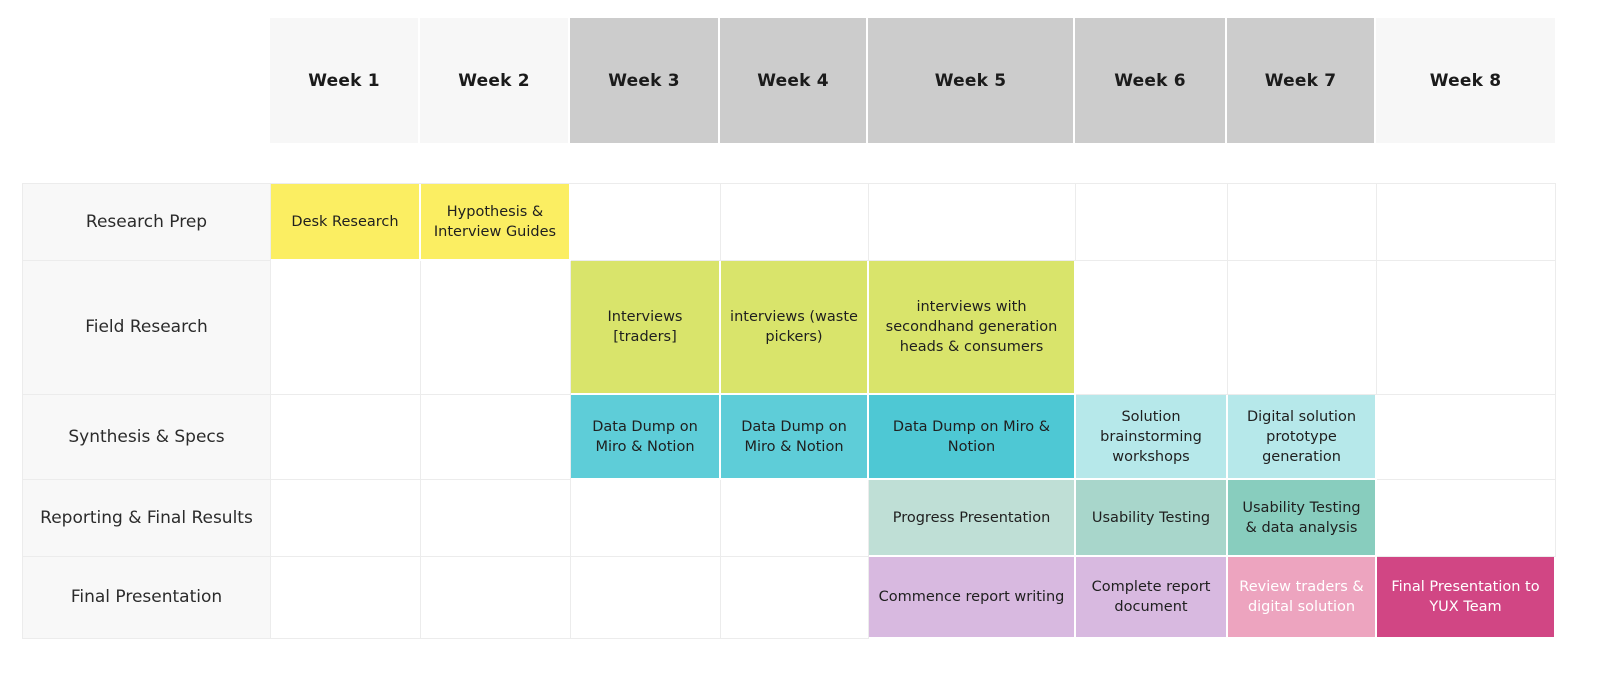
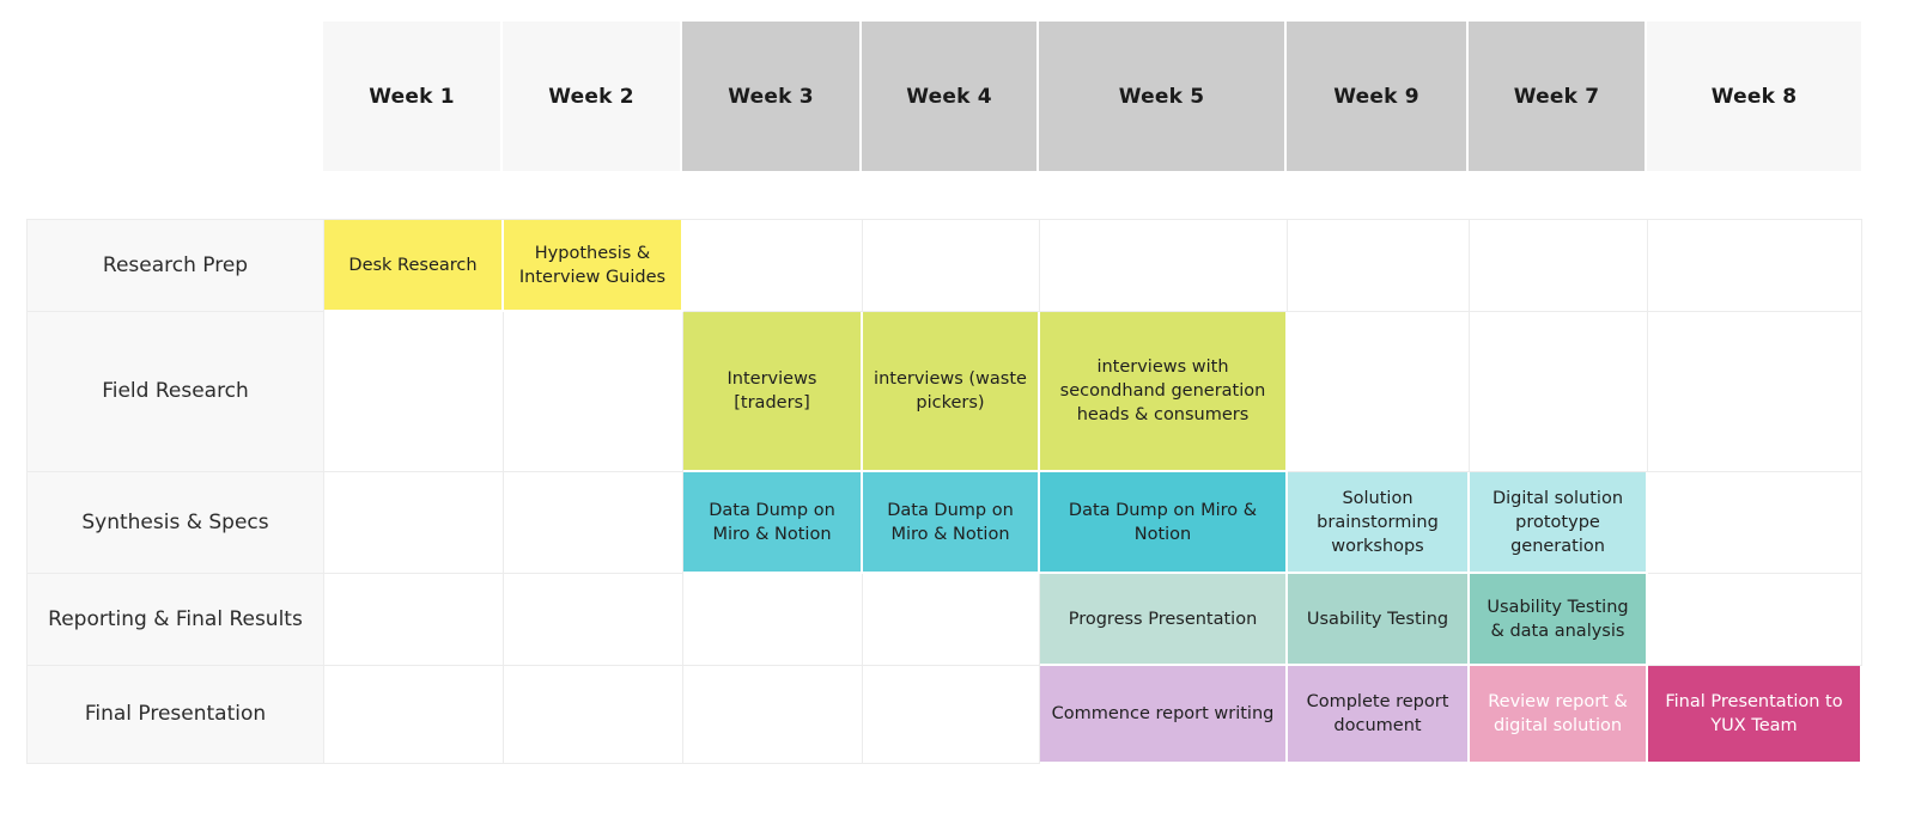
  Week 1
  Week 2
  Week 3
  Week 4
  Week 5
- Week 6
+ Week 9
  Week 7
  Week 8
  Research Prep
  Desk Research
  Hypothesis & Interview Guides
  Field Research
  Interviews [traders]
  interviews (waste pickers)
  interviews with secondhand generation heads & consumers
  Synthesis & Specs
  Data Dump on Miro & Notion
  Data Dump on Miro & Notion
  Data Dump on Miro & Notion
  Solution brainstorming workshops
  Digital solution prototype generation
  Reporting & Final Results
  Progress Presentation
  Usability Testing
  Usability Testing & data analysis
  Final Presentation
  Commence report writing
  Complete report document
- Review traders & digital solution
+ Review report & digital solution
  Final Presentation to YUX Team
